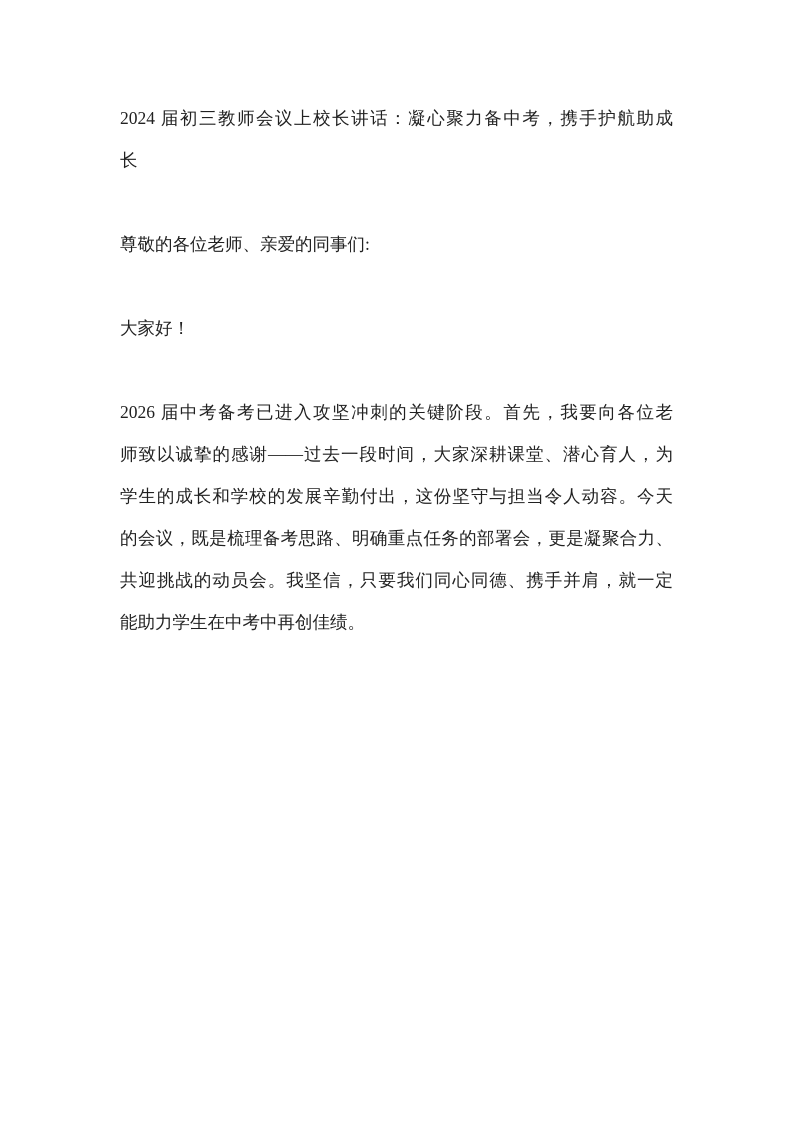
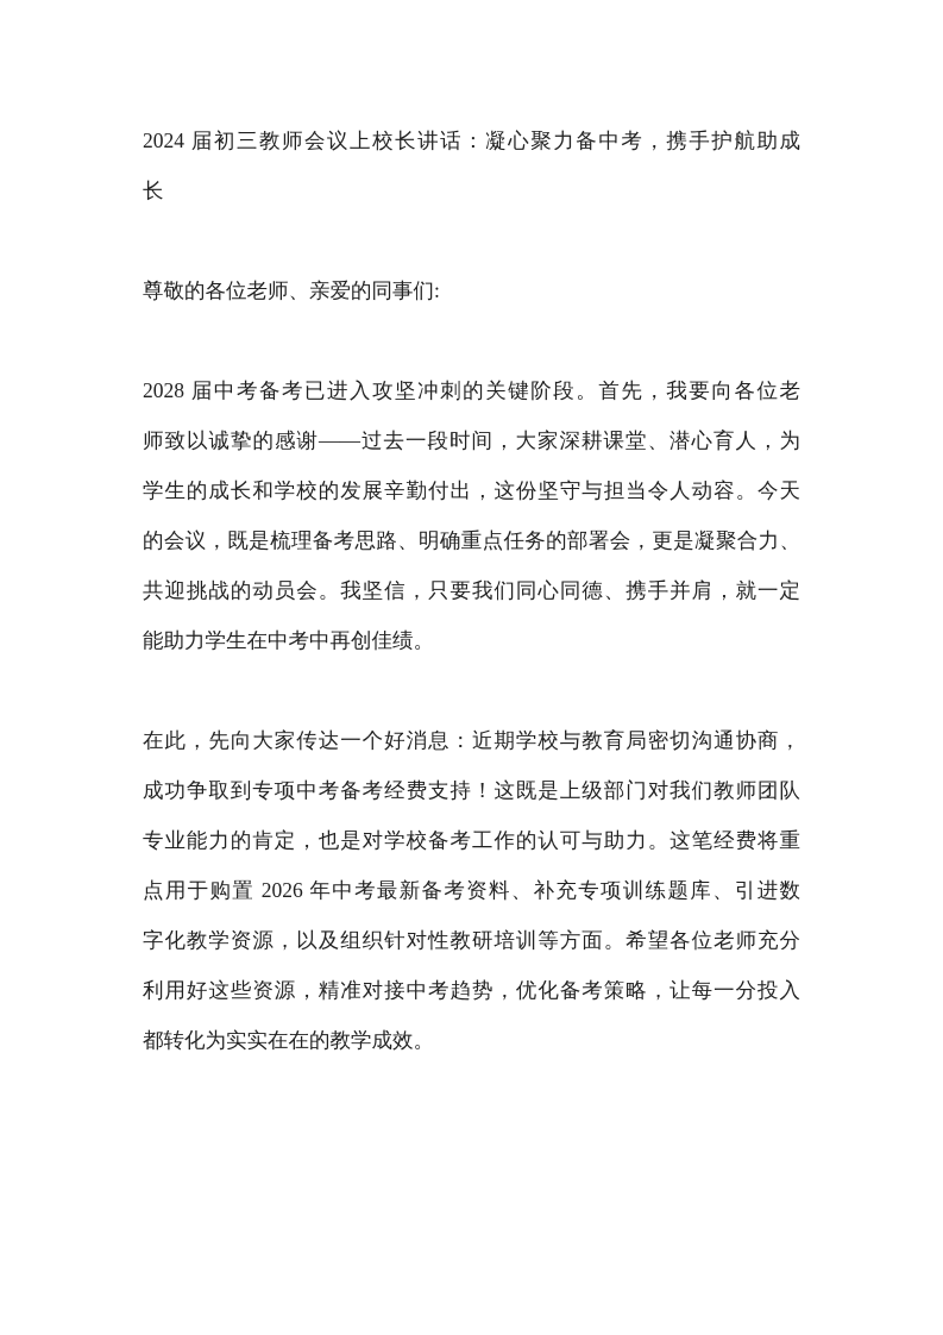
  2024 届初三教师会议上校长讲话：凝心聚力备中考，携手护航助成
  长
  尊敬的各位老师、亲爱的同事们:
- 大家好！
- 2026 届中考备考已进入攻坚冲刺的关键阶段。首先，我要向各位老
+ 2028 届中考备考已进入攻坚冲刺的关键阶段。首先，我要向各位老
  师致以诚挚的感谢——过去一段时间，大家深耕课堂、潜心育人，为
  学生的成长和学校的发展辛勤付出，这份坚守与担当令人动容。今天
  的会议，既是梳理备考思路、明确重点任务的部署会，更是凝聚合力、
  共迎挑战的动员会。我坚信，只要我们同心同德、携手并肩，就一定
  能助力学生在中考中再创佳绩。
+ 在此，先向大家传达一个好消息：近期学校与教育局密切沟通协商，
+ 成功争取到专项中考备考经费支持！这既是上级部门对我们教师团队
+ 专业能力的肯定，也是对学校备考工作的认可与助力。这笔经费将重
+ 点用于购置 2026 年中考最新备考资料、补充专项训练题库、引进数
+ 字化教学资源，以及组织针对性教研培训等方面。希望各位老师充分
+ 利用好这些资源，精准对接中考趋势，优化备考策略，让每一分投入
+ 都转化为实实在在的教学成效。
